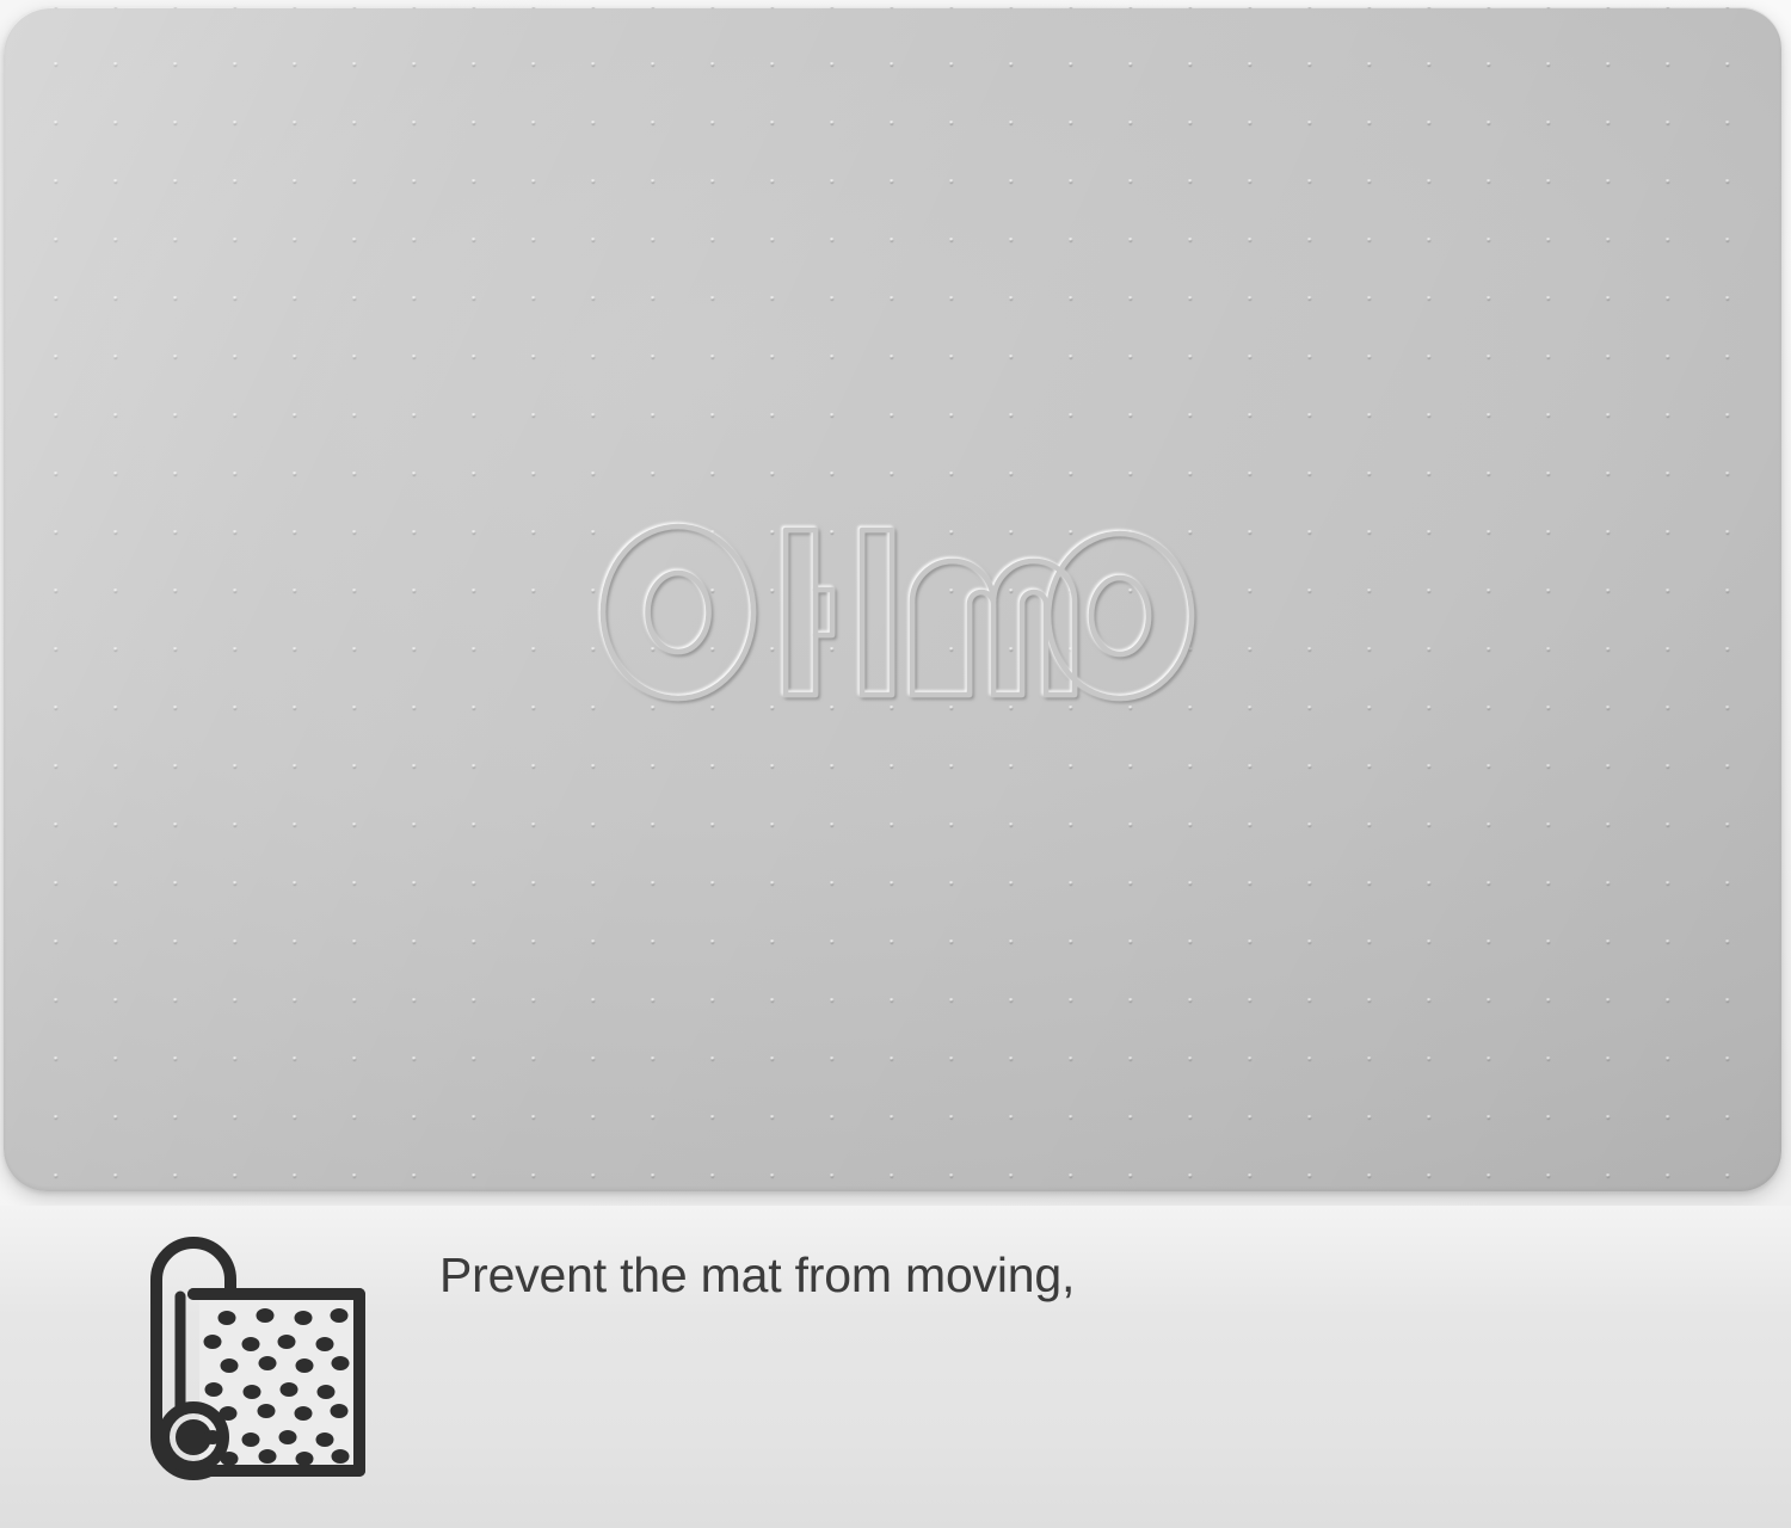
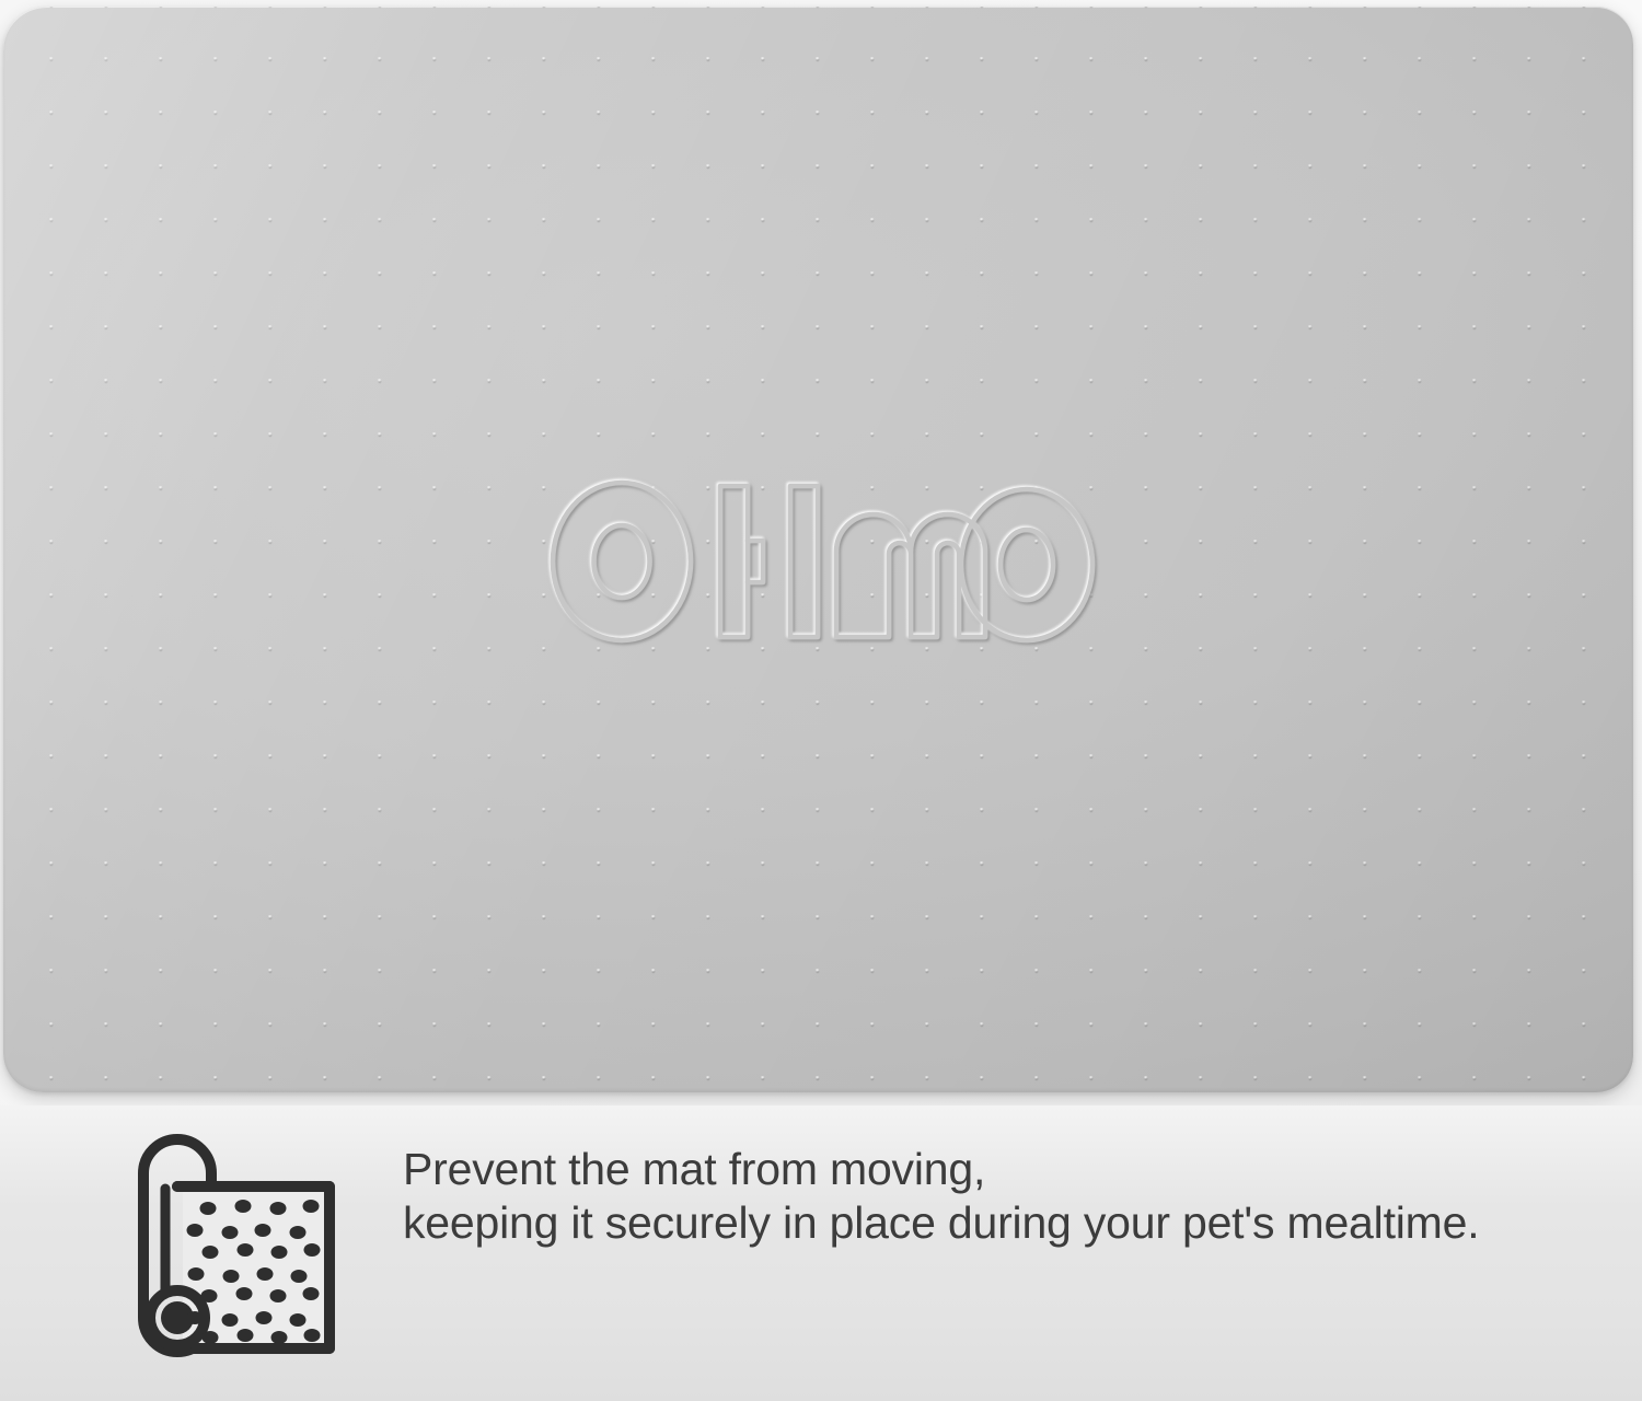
  Prevent the mat from moving,
+ keeping it securely in place during your pet's mealtime.
